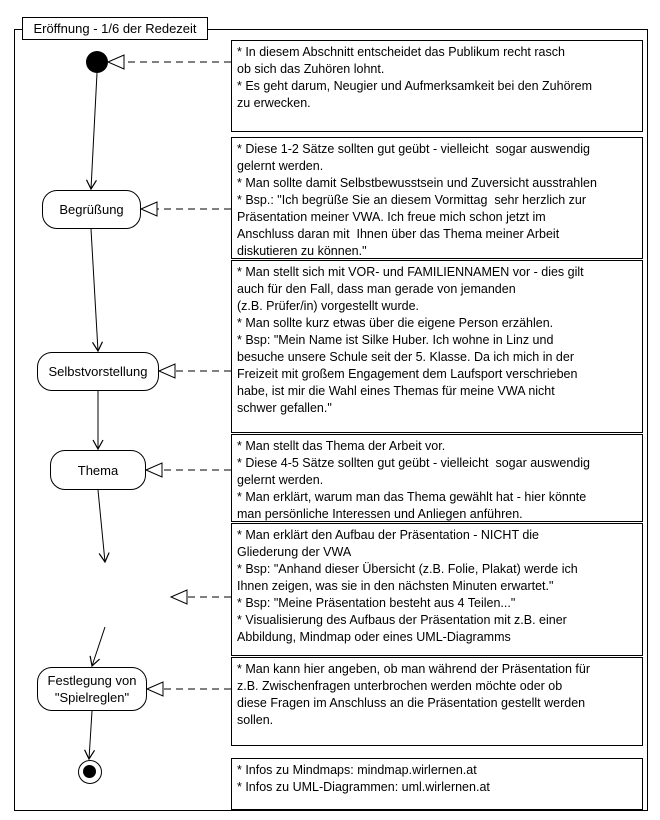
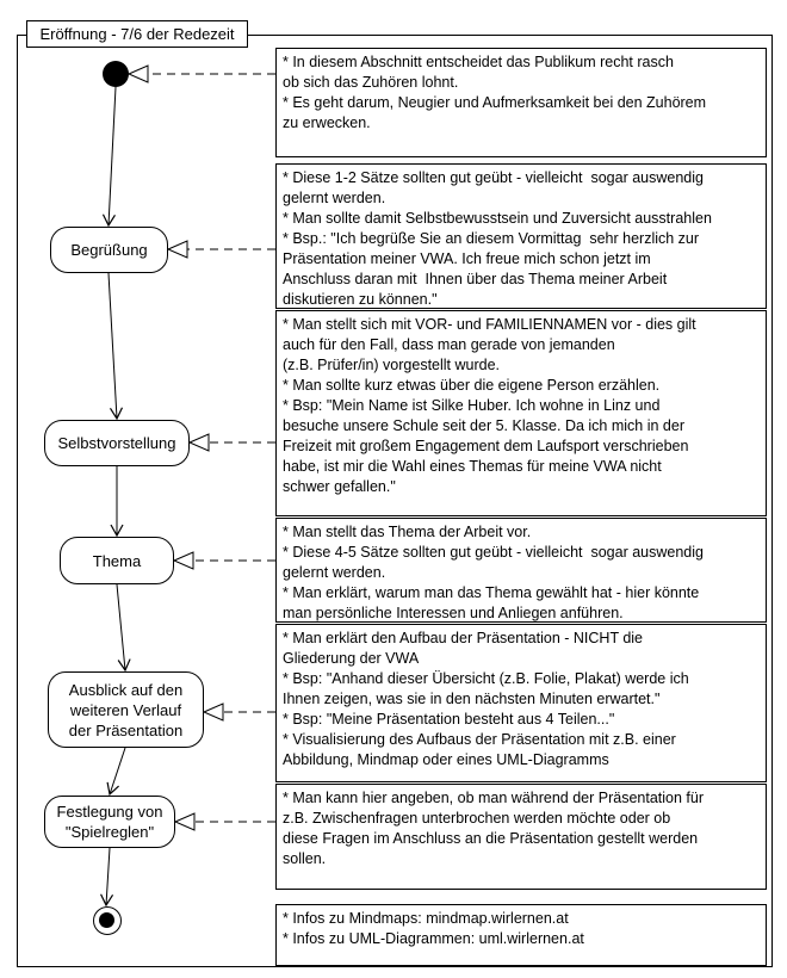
- Eröffnung - 1/6 der Redezeit
+ Eröffnung - 7/6 der Redezeit
  Begrüßung
  Selbstvorstellung
  Thema
+ Ausblick auf den
+ weiteren Verlauf
+ der Präsentation
  Festlegung von
  "Spielreglen"
  * In diesem Abschnitt entscheidet das Publikum recht rasch
  ob sich das Zuhören lohnt.
  * Es geht darum, Neugier und Aufmerksamkeit bei den Zuhörem
  zu erwecken.
  * Diese 1-2 Sätze sollten gut geübt - vielleicht sogar auswendig
  gelernt werden.
  * Man sollte damit Selbstbewusstsein und Zuversicht ausstrahlen
  * Bsp.: "Ich begrüße Sie an diesem Vormittag sehr herzlich zur
  Präsentation meiner VWA. Ich freue mich schon jetzt im
  Anschluss daran mit Ihnen über das Thema meiner Arbeit
  diskutieren zu können."
  * Man stellt sich mit VOR- und FAMILIENNAMEN vor - dies gilt
  auch für den Fall, dass man gerade von jemanden
  (z.B. Prüfer/in) vorgestellt wurde.
  * Man sollte kurz etwas über die eigene Person erzählen.
  * Bsp: "Mein Name ist Silke Huber. Ich wohne in Linz und
  besuche unsere Schule seit der 5. Klasse. Da ich mich in der
  Freizeit mit großem Engagement dem Laufsport verschrieben
  habe, ist mir die Wahl eines Themas für meine VWA nicht
  schwer gefallen."
  * Man stellt das Thema der Arbeit vor.
  * Diese 4-5 Sätze sollten gut geübt - vielleicht sogar auswendig
  gelernt werden.
  * Man erklärt, warum man das Thema gewählt hat - hier könnte
  man persönliche Interessen und Anliegen anführen.
  * Man erklärt den Aufbau der Präsentation - NICHT die
  Gliederung der VWA
  * Bsp: "Anhand dieser Übersicht (z.B. Folie, Plakat) werde ich
  Ihnen zeigen, was sie in den nächsten Minuten erwartet."
  * Bsp: "Meine Präsentation besteht aus 4 Teilen..."
  * Visualisierung des Aufbaus der Präsentation mit z.B. einer
  Abbildung, Mindmap oder eines UML-Diagramms
  * Man kann hier angeben, ob man während der Präsentation für
  z.B. Zwischenfragen unterbrochen werden möchte oder ob
  diese Fragen im Anschluss an die Präsentation gestellt werden
  sollen.
  * Infos zu Mindmaps: mindmap.wirlernen.at
  * Infos zu UML-Diagrammen: uml.wirlernen.at
